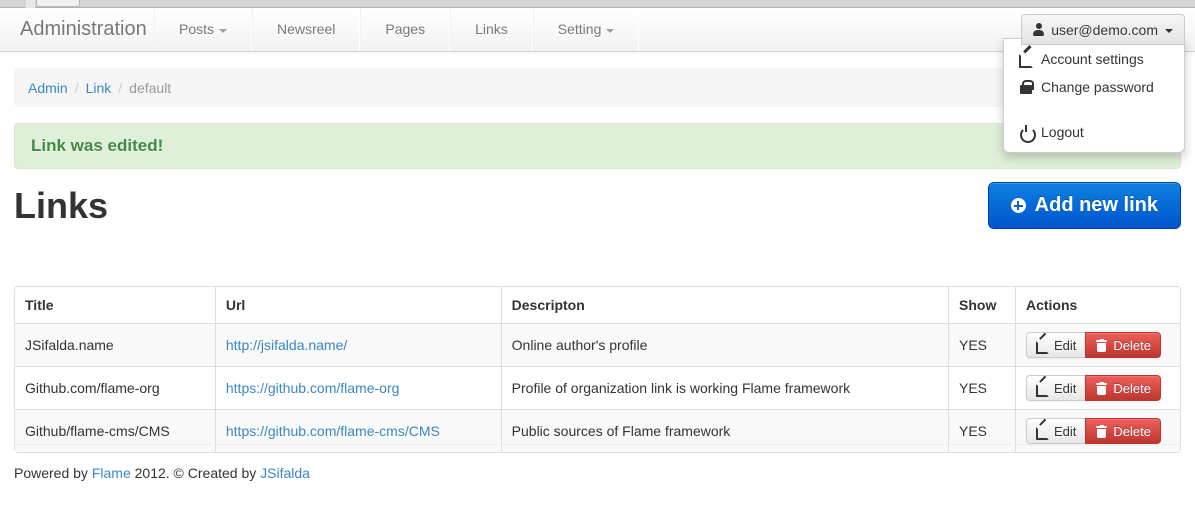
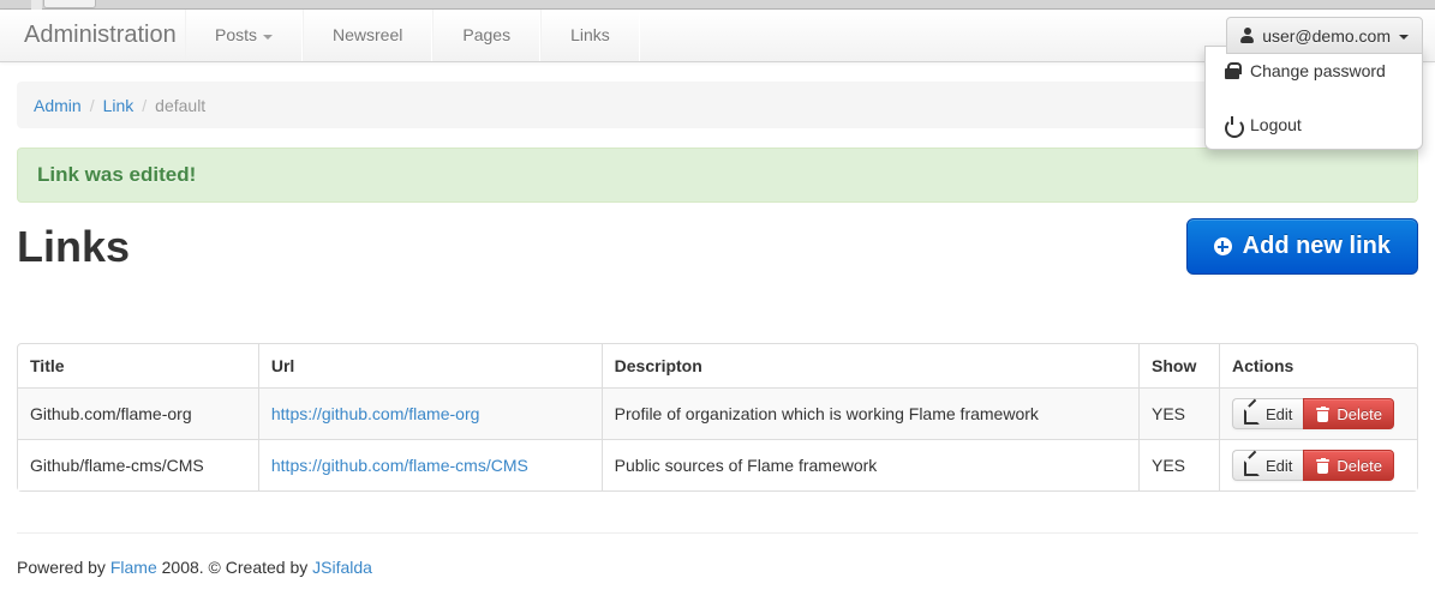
  Administration
  Posts
  Newsreel
  Pages
  Links
- Setting
  user@demo.com
- Account settings
  Change password
  Logout
  Admin
  /
  Link
  /
  default
  Link was edited!
  Links
  Add new link
  Title	Url	Descripton	Show	Actions
- JSifalda.name	http://jsifalda.name/	Online author's profile	YES	Edit Delete
- Github.com/flame-org	https://github.com/flame-org	Profile of organization link is working Flame framework	YES	Edit Delete
+ Github.com/flame-org	https://github.com/flame-org	Profile of organization which is working Flame framework	YES	Edit Delete
  Github/flame-cms/CMS	https://github.com/flame-cms/CMS	Public sources of Flame framework	YES	Edit Delete
- Powered by Flame 2012. © Created by JSifalda
+ Powered by Flame 2008. © Created by JSifalda
